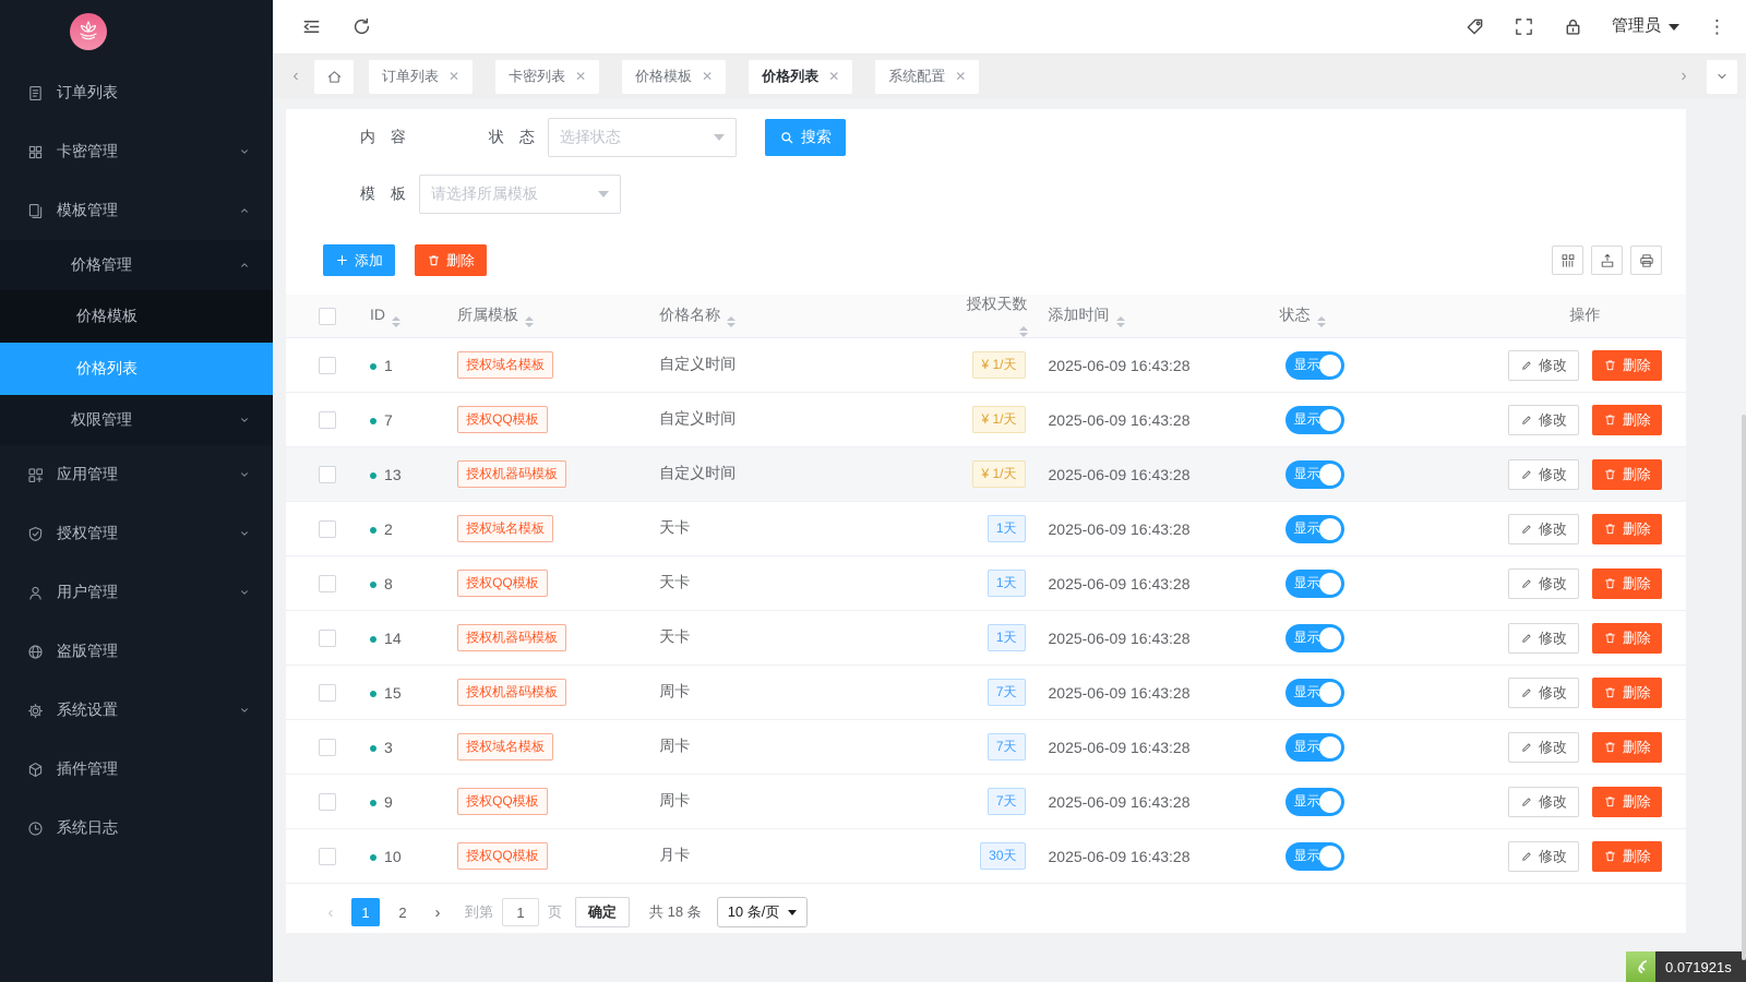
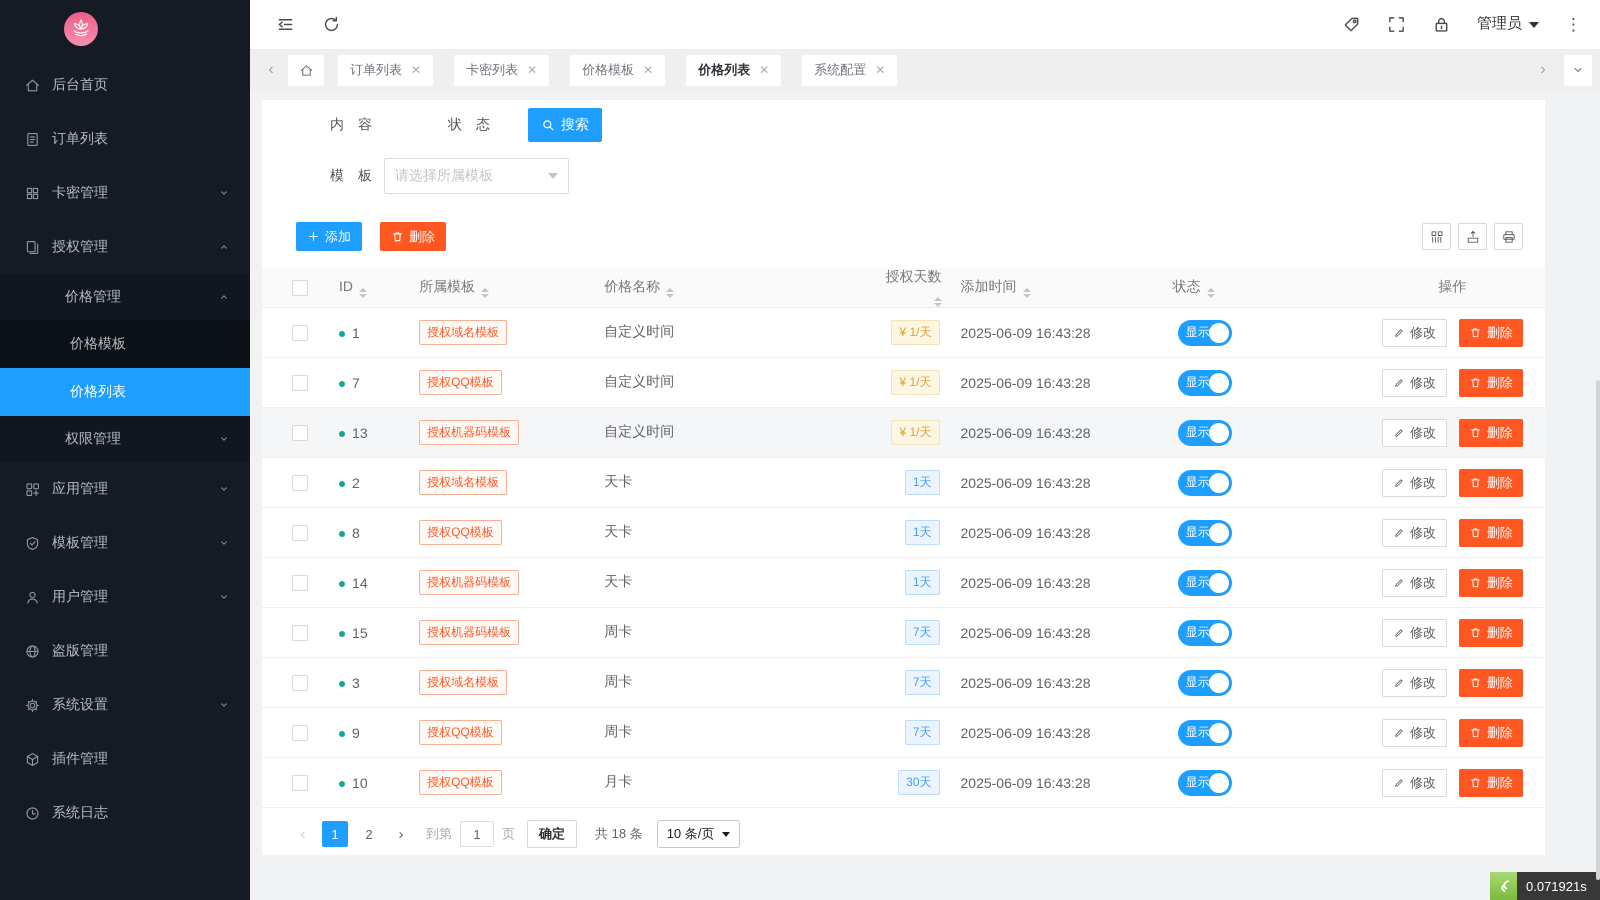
+ 后台首页
  订单列表
  卡密管理
- 模板管理
+ 授权管理
  价格管理
  价格模板
  价格列表
  权限管理
  应用管理
- 授权管理
+ 模板管理
  用户管理
  盗版管理
  系统设置
  插件管理
  系统日志
  管理员
  ⋮
  ‹
  订单列表
  ✕
  卡密列表
  ✕
  价格模板
  ✕
  价格列表
  ✕
  系统配置
  ✕
  ›
  内 容
  状 态
- 选择状态
  搜索
  模 板
  请选择所属模板
  添加
  删除
  	ID	所属模板	价格名称	授权天数	添加时间	状态	操作
  	1	授权域名模板	自定义时间	¥ 1/天	2025-06-09 16:43:28	显示	修改 删除
  	7	授权QQ模板	自定义时间	¥ 1/天	2025-06-09 16:43:28	显示	修改 删除
  	13	授权机器码模板	自定义时间	¥ 1/天	2025-06-09 16:43:28	显示	修改 删除
  	2	授权域名模板	天卡	1天	2025-06-09 16:43:28	显示	修改 删除
  	8	授权QQ模板	天卡	1天	2025-06-09 16:43:28	显示	修改 删除
  	14	授权机器码模板	天卡	1天	2025-06-09 16:43:28	显示	修改 删除
  	15	授权机器码模板	周卡	7天	2025-06-09 16:43:28	显示	修改 删除
  	3	授权域名模板	周卡	7天	2025-06-09 16:43:28	显示	修改 删除
  	9	授权QQ模板	周卡	7天	2025-06-09 16:43:28	显示	修改 删除
  	10	授权QQ模板	月卡	30天	2025-06-09 16:43:28	显示	修改 删除
  ‹
  1
  2
  ›
  到第
  1
  页
  确定
  共 18 条
  10 条/页
  0.071921s
